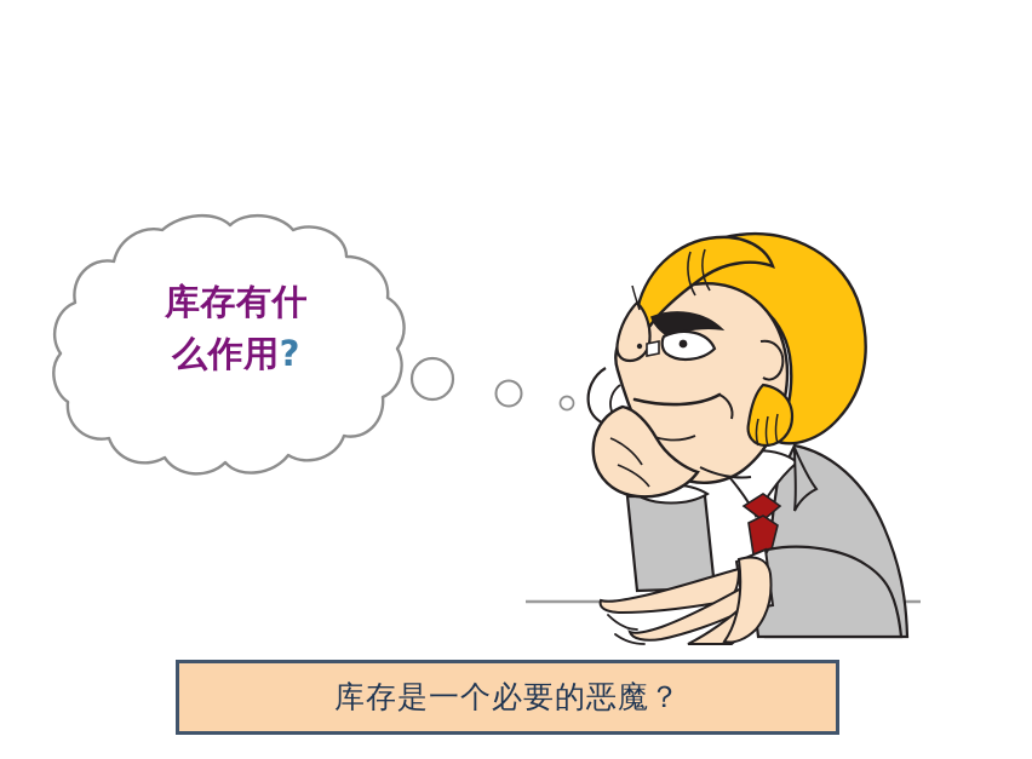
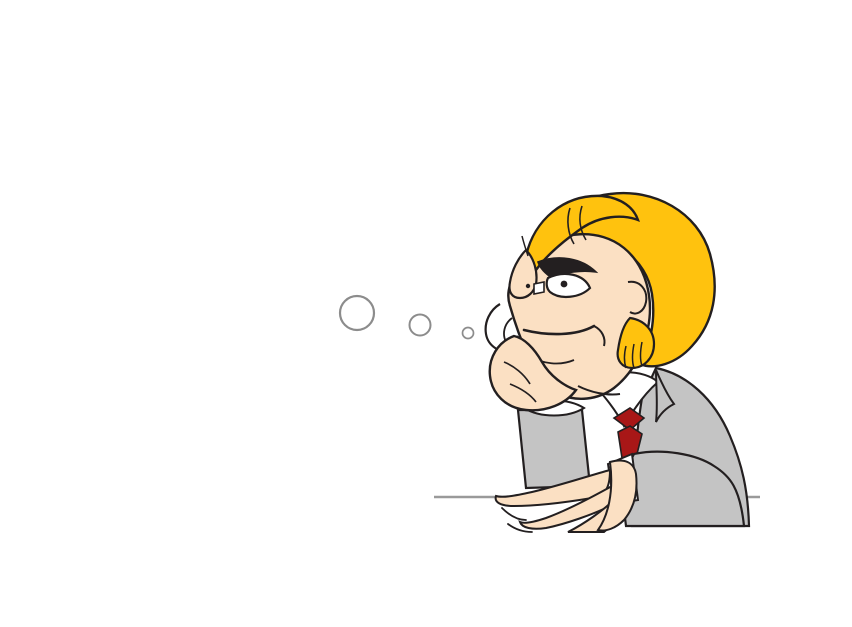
- 库存有什
- 么作用?
- 库存是一个必要的恶魔？
